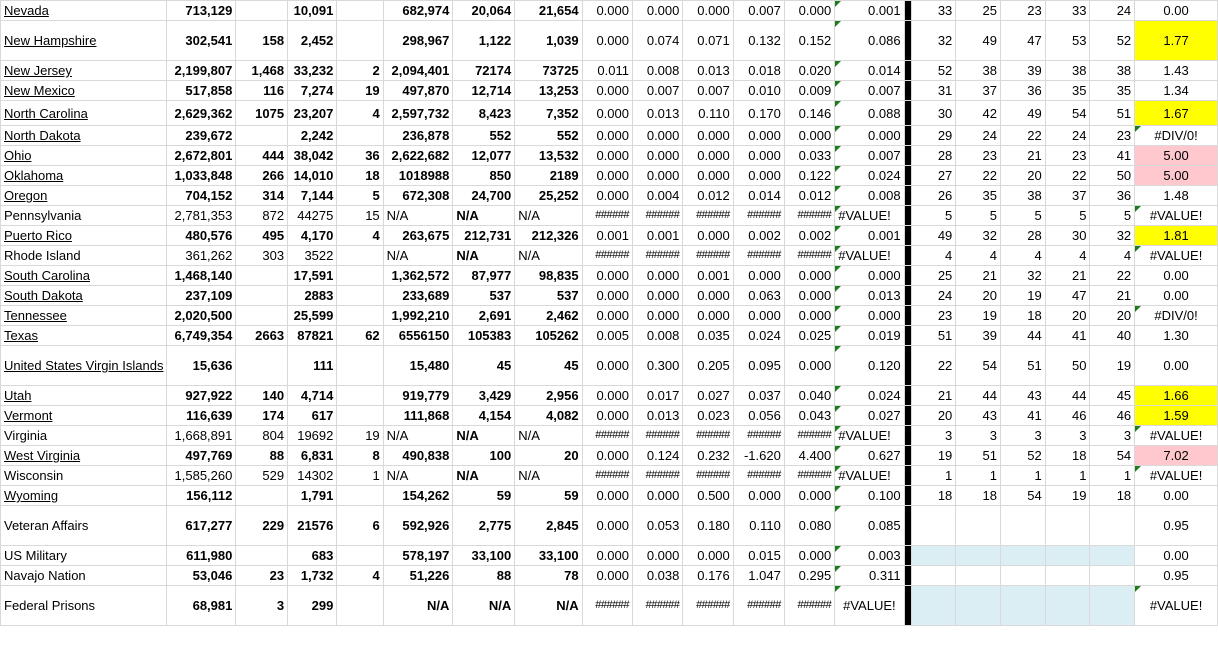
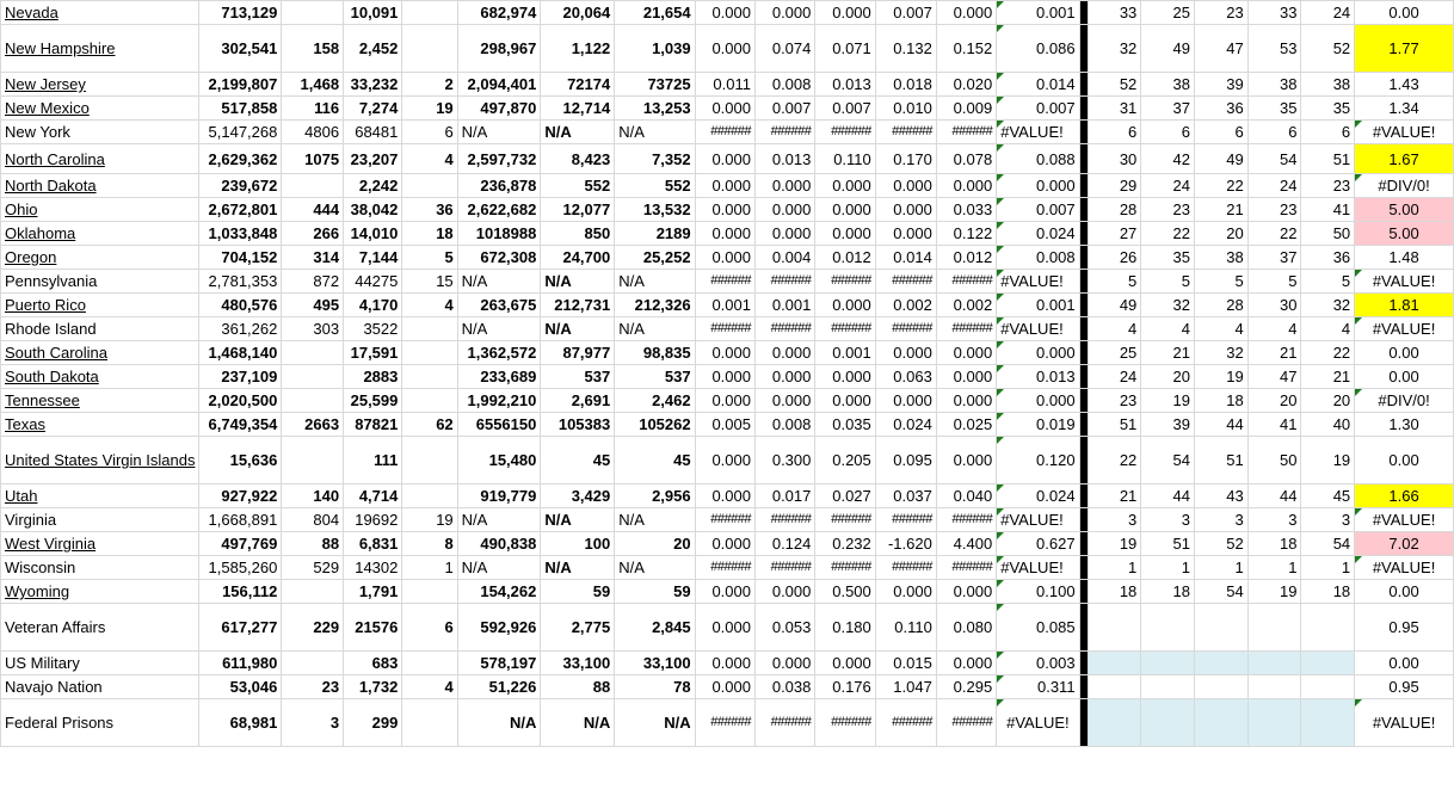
  Nevada	713,129		10,091		682,974	20,064	21,654	0.000	0.000	0.000	0.007	0.000	0.001		33	25	23	33	24	0.00
  New Hampshire	302,541	158	2,452		298,967	1,122	1,039	0.000	0.074	0.071	0.132	0.152	0.086		32	49	47	53	52	1.77
  New Jersey	2,199,807	1,468	33,232	2	2,094,401	72174	73725	0.011	0.008	0.013	0.018	0.020	0.014		52	38	39	38	38	1.43
  New Mexico	517,858	116	7,274	19	497,870	12,714	13,253	0.000	0.007	0.007	0.010	0.009	0.007		31	37	36	35	35	1.34
+ New York	5,147,268	4806	68481	6	N/A	N/A	N/A	######	######	######	######	######	#VALUE!		6	6	6	6	6	#VALUE!
- North Carolina	2,629,362	1075	23,207	4	2,597,732	8,423	7,352	0.000	0.013	0.110	0.170	0.146	0.088		30	42	49	54	51	1.67
+ North Carolina	2,629,362	1075	23,207	4	2,597,732	8,423	7,352	0.000	0.013	0.110	0.170	0.078	0.088		30	42	49	54	51	1.67
  North Dakota	239,672		2,242		236,878	552	552	0.000	0.000	0.000	0.000	0.000	0.000		29	24	22	24	23	#DIV/0!
  Ohio	2,672,801	444	38,042	36	2,622,682	12,077	13,532	0.000	0.000	0.000	0.000	0.033	0.007		28	23	21	23	41	5.00
  Oklahoma	1,033,848	266	14,010	18	1018988	850	2189	0.000	0.000	0.000	0.000	0.122	0.024		27	22	20	22	50	5.00
  Oregon	704,152	314	7,144	5	672,308	24,700	25,252	0.000	0.004	0.012	0.014	0.012	0.008		26	35	38	37	36	1.48
  Pennsylvania	2,781,353	872	44275	15	N/A	N/A	N/A	######	######	######	######	######	#VALUE!		5	5	5	5	5	#VALUE!
  Puerto Rico	480,576	495	4,170	4	263,675	212,731	212,326	0.001	0.001	0.000	0.002	0.002	0.001		49	32	28	30	32	1.81
  Rhode Island	361,262	303	3522		N/A	N/A	N/A	######	######	######	######	######	#VALUE!		4	4	4	4	4	#VALUE!
  South Carolina	1,468,140		17,591		1,362,572	87,977	98,835	0.000	0.000	0.001	0.000	0.000	0.000		25	21	32	21	22	0.00
  South Dakota	237,109		2883		233,689	537	537	0.000	0.000	0.000	0.063	0.000	0.013		24	20	19	47	21	0.00
  Tennessee	2,020,500		25,599		1,992,210	2,691	2,462	0.000	0.000	0.000	0.000	0.000	0.000		23	19	18	20	20	#DIV/0!
  Texas	6,749,354	2663	87821	62	6556150	105383	105262	0.005	0.008	0.035	0.024	0.025	0.019		51	39	44	41	40	1.30
  United States Virgin Islands	15,636		111		15,480	45	45	0.000	0.300	0.205	0.095	0.000	0.120		22	54	51	50	19	0.00
  Utah	927,922	140	4,714		919,779	3,429	2,956	0.000	0.017	0.027	0.037	0.040	0.024		21	44	43	44	45	1.66
- Vermont	116,639	174	617		111,868	4,154	4,082	0.000	0.013	0.023	0.056	0.043	0.027		20	43	41	46	46	1.59
  Virginia	1,668,891	804	19692	19	N/A	N/A	N/A	######	######	######	######	######	#VALUE!		3	3	3	3	3	#VALUE!
  West Virginia	497,769	88	6,831	8	490,838	100	20	0.000	0.124	0.232	-1.620	4.400	0.627		19	51	52	18	54	7.02
  Wisconsin	1,585,260	529	14302	1	N/A	N/A	N/A	######	######	######	######	######	#VALUE!		1	1	1	1	1	#VALUE!
  Wyoming	156,112		1,791		154,262	59	59	0.000	0.000	0.500	0.000	0.000	0.100		18	18	54	19	18	0.00
  Veteran Affairs	617,277	229	21576	6	592,926	2,775	2,845	0.000	0.053	0.180	0.110	0.080	0.085							0.95
  US Military	611,980		683		578,197	33,100	33,100	0.000	0.000	0.000	0.015	0.000	0.003							0.00
  Navajo Nation	53,046	23	1,732	4	51,226	88	78	0.000	0.038	0.176	1.047	0.295	0.311							0.95
  Federal Prisons	68,981	3	299		N/A	N/A	N/A	######	######	######	######	######	#VALUE!							#VALUE!
